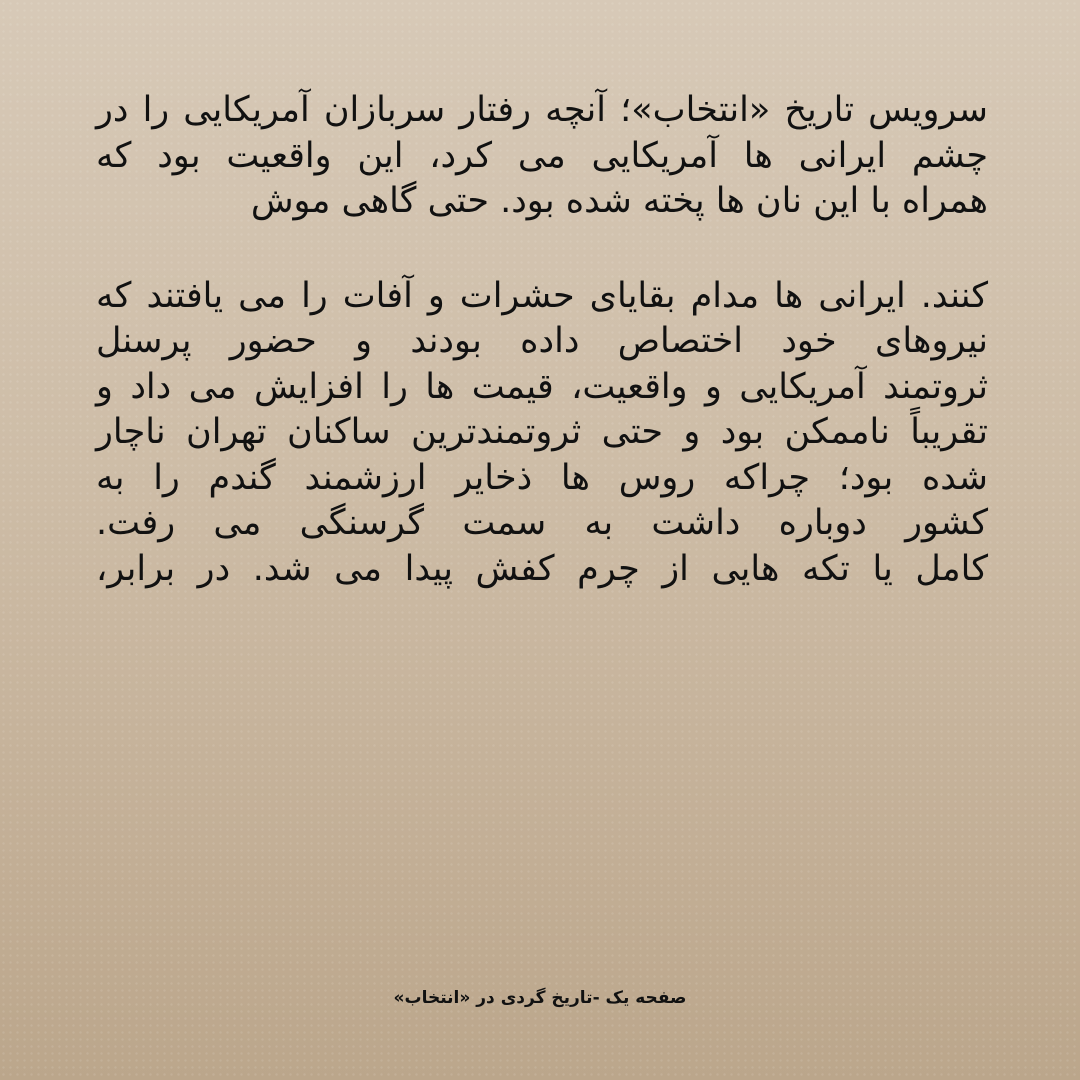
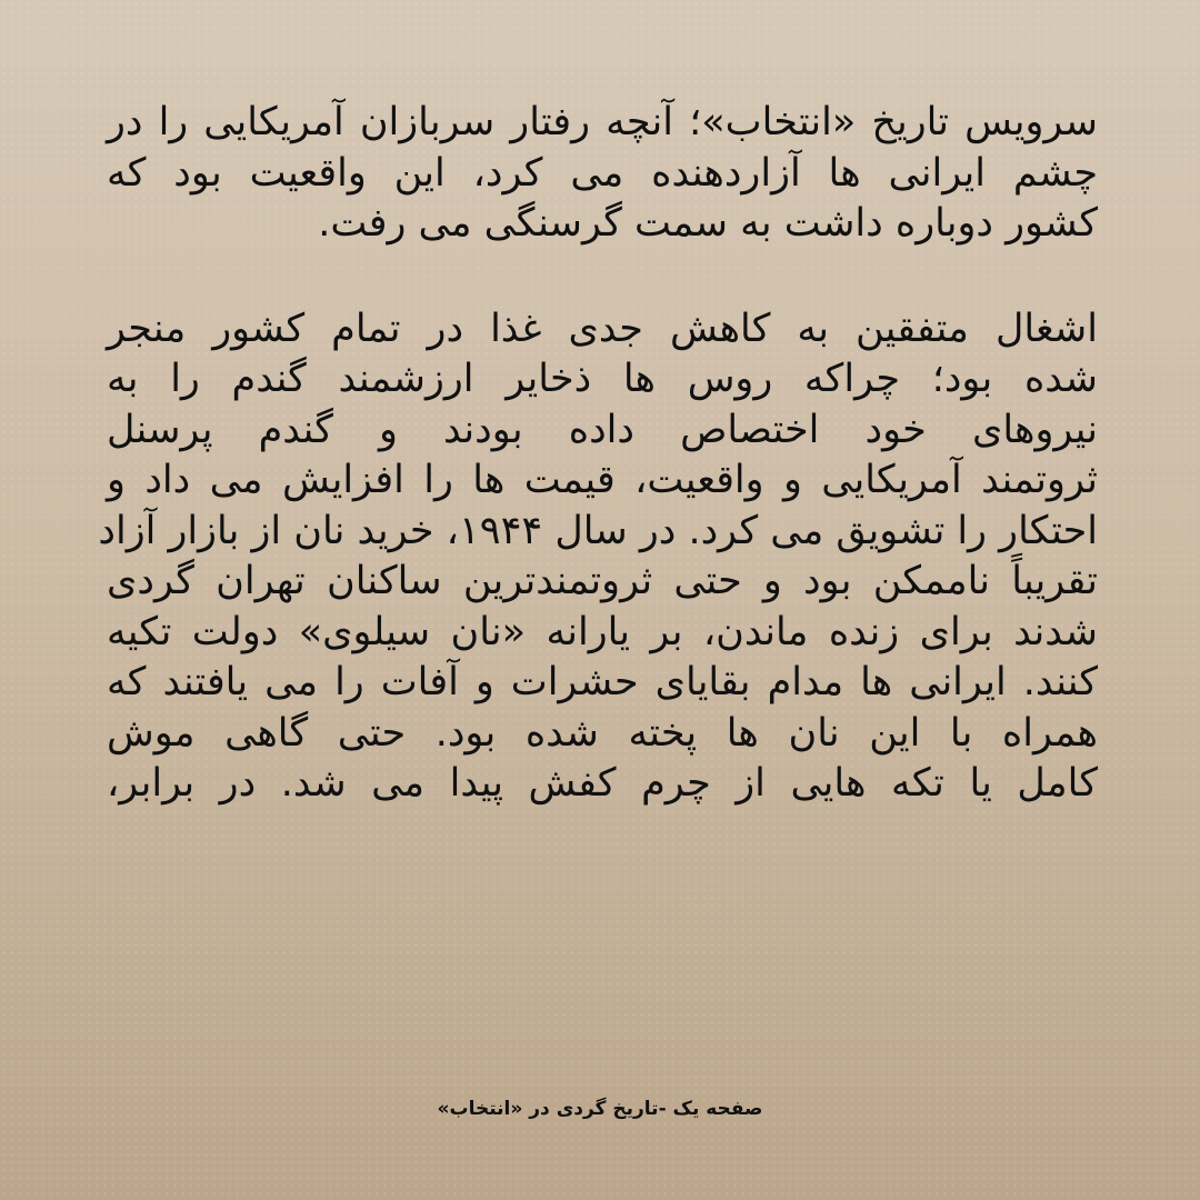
  سرویس تاریخ «انتخاب»؛ آنچه رفتار سربازان آمریکایی را در
- چشم ایرانی ها آمریکایی می کرد، این واقعیت بود که
+ چشم ایرانی ها آزاردهنده می کرد، این واقعیت بود که
- همراه با این نان ها پخته شده بود. حتی گاهی موش
+ کشور دوباره داشت به سمت گرسنگی می رفت.
+ اشغال متفقین به کاهش جدی غذا در تمام کشور منجر
- کنند. ایرانی ها مدام بقایای حشرات و آفات را می یافتند که
+ شده بود؛ چراکه روس ها ذخایر ارزشمند گندم را به
- نیروهای خود اختصاص داده بودند و حضور پرسنل
+ نیروهای خود اختصاص داده بودند و گندم پرسنل
  ثروتمند آمریکایی و واقعیت، قیمت ها را افزایش می داد و
+ احتکار را تشویق می کرد. در سال ۱۹۴۴، خرید نان از بازار آزاد
- تقریباً ناممکن بود و حتی ثروتمندترین ساکنان تهران ناچار
+ تقریباً ناممکن بود و حتی ثروتمندترین ساکنان تهران گردی
+ شدند برای زنده ماندن، بر یارانه «نان سیلوی» دولت تکیه
- شده بود؛ چراکه روس ها ذخایر ارزشمند گندم را به
+ کنند. ایرانی ها مدام بقایای حشرات و آفات را می یافتند که
- کشور دوباره داشت به سمت گرسنگی می رفت.
+ همراه با این نان ها پخته شده بود. حتی گاهی موش
  کامل یا تکه هایی از چرم کفش پیدا می شد. در برابر،
  صفحه یک -تاریخ گردی در «انتخاب»
